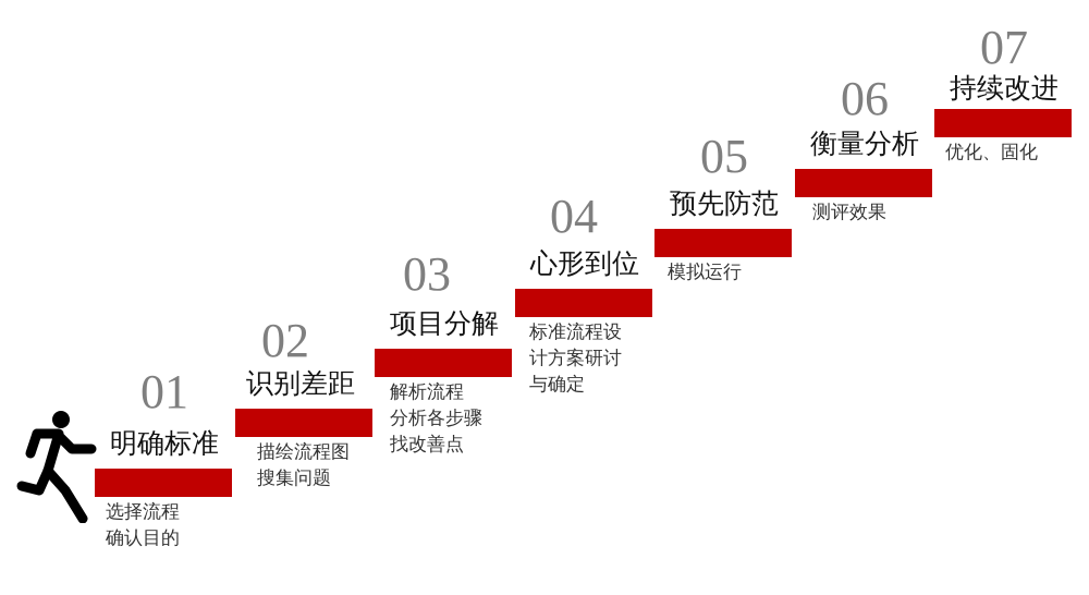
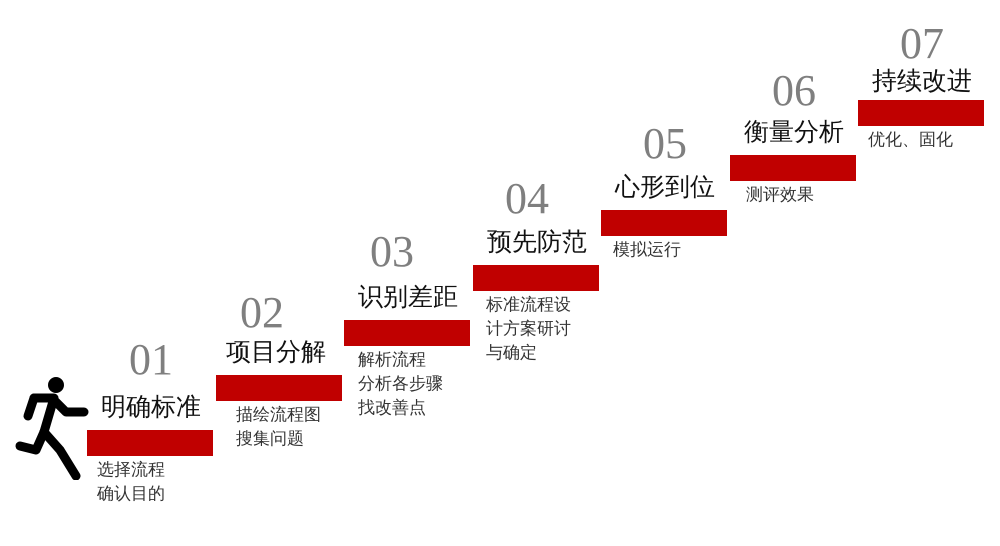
  01
  明确标准
  选择流程
  确认目的
  02
- 识别差距
+ 项目分解
  描绘流程图
  搜集问题
  03
- 项目分解
+ 识别差距
  解析流程
  分析各步骤
  找改善点
  04
- 心形到位
+ 预先防范
  标准流程设
  计方案研讨
  与确定
  05
- 预先防范
+ 心形到位
  模拟运行
  06
  衡量分析
  测评效果
  07
  持续改进
  优化、固化
